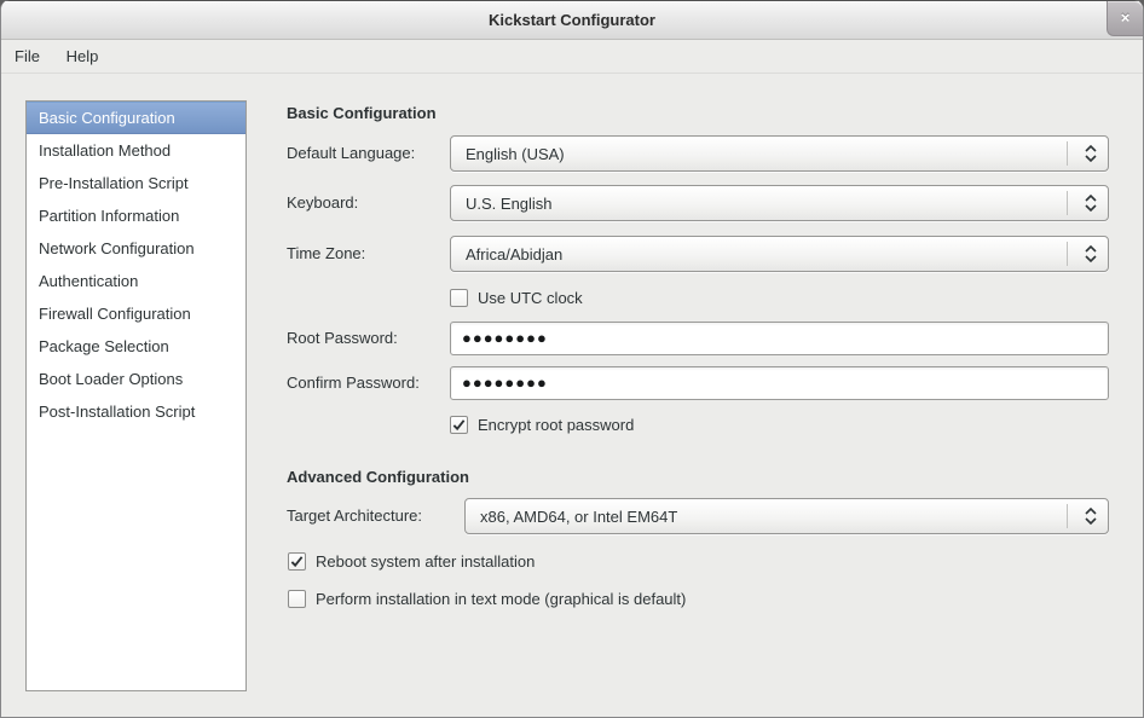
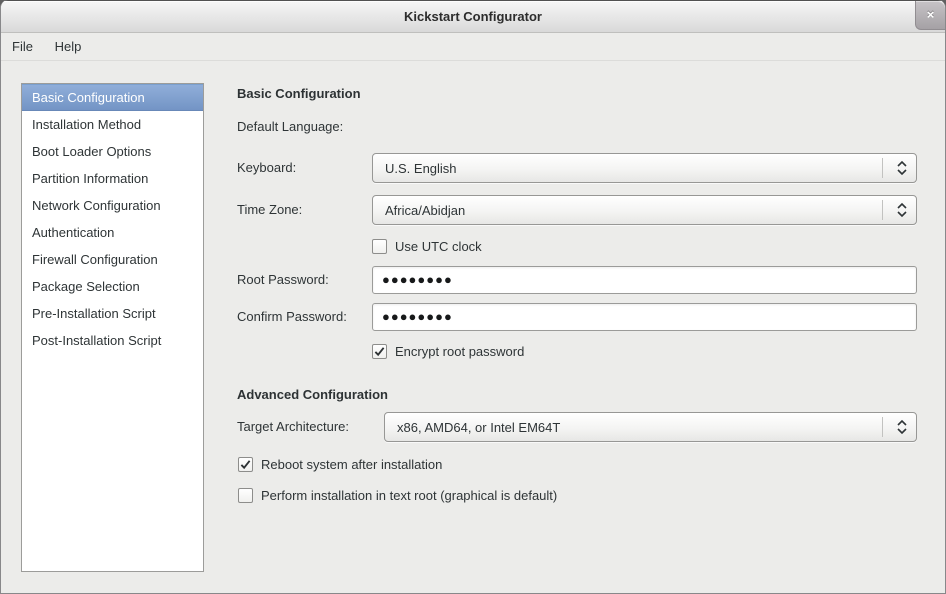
  Kickstart Configurator
  ×
  File Help
  Basic Configuration
  Installation Method
- Pre-Installation Script
+ Boot Loader Options
  Partition Information
  Network Configuration
  Authentication
  Firewall Configuration
  Package Selection
- Boot Loader Options
+ Pre-Installation Script
  Post-Installation Script
  Basic Configuration
  Default Language:
- English (USA)
  Keyboard:
  U.S. English
  Time Zone:
  Africa/Abidjan
  Use UTC clock
  Root Password:
  ●●●●●●●●
  Confirm Password:
  ●●●●●●●●
  Encrypt root password
  Advanced Configuration
  Target Architecture:
  x86, AMD64, or Intel EM64T
  Reboot system after installation
- Perform installation in text mode (graphical is default)
+ Perform installation in text root (graphical is default)
